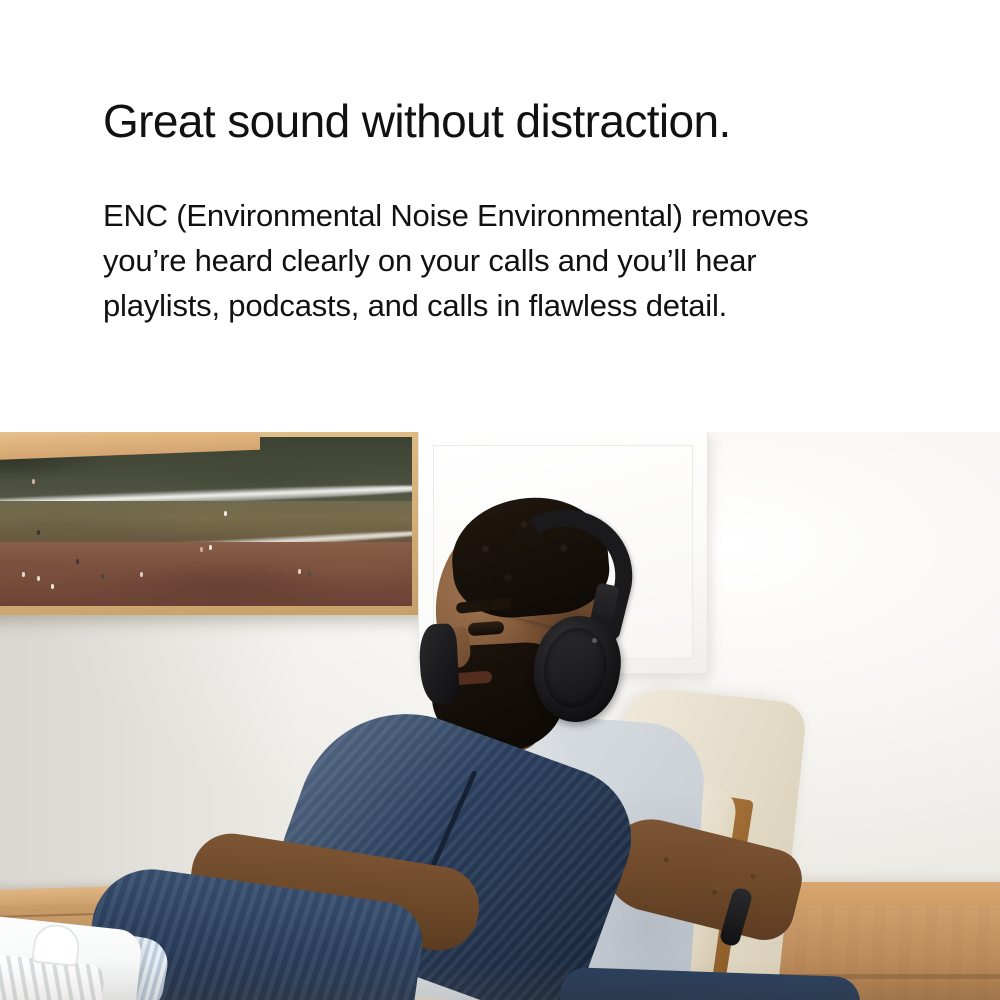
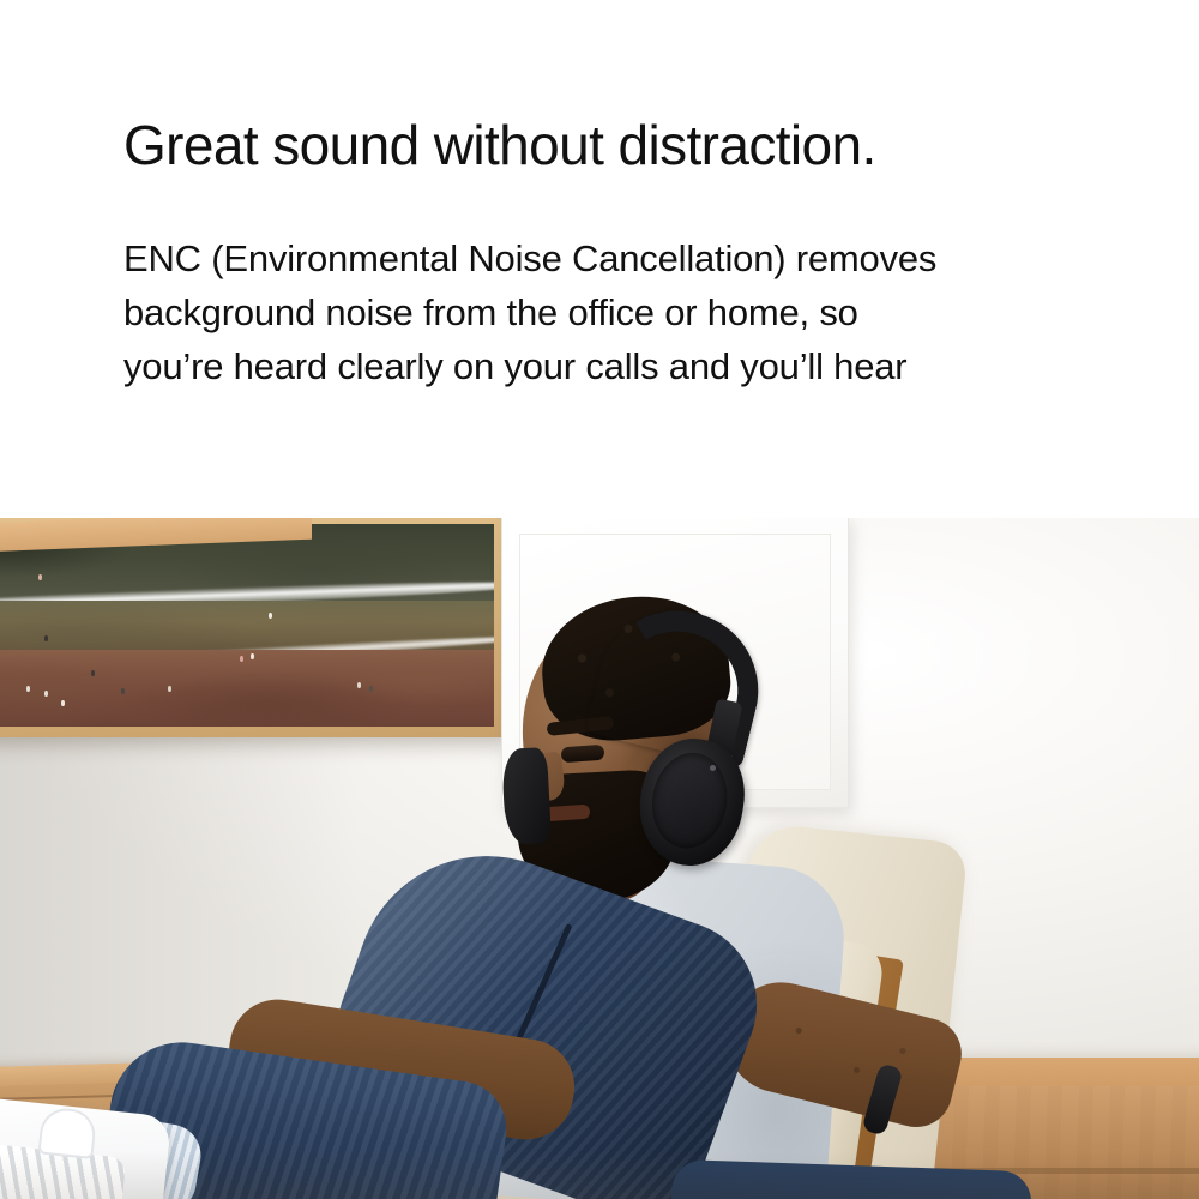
  Great sound without distraction.
- ENC (Environmental Noise Environmental) removes
+ ENC (Environmental Noise Cancellation) removes
+ background noise from the office or home, so
  you’re heard clearly on your calls and you’ll hear
- playlists, podcasts, and calls in flawless detail.
